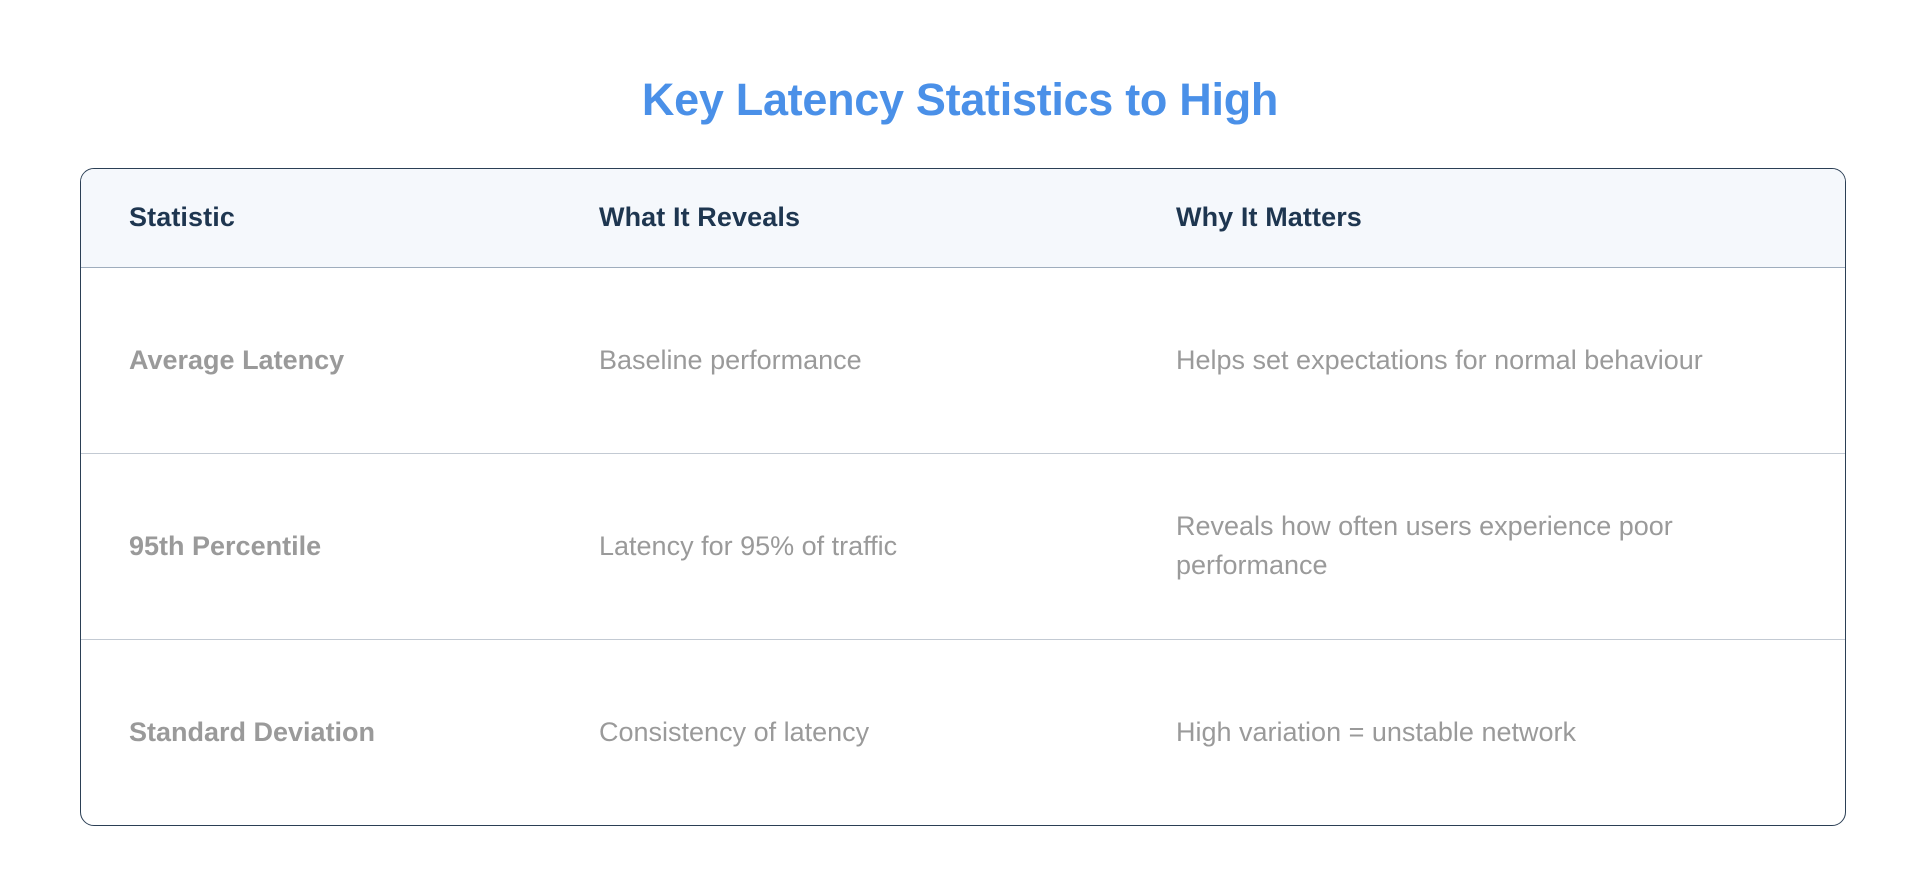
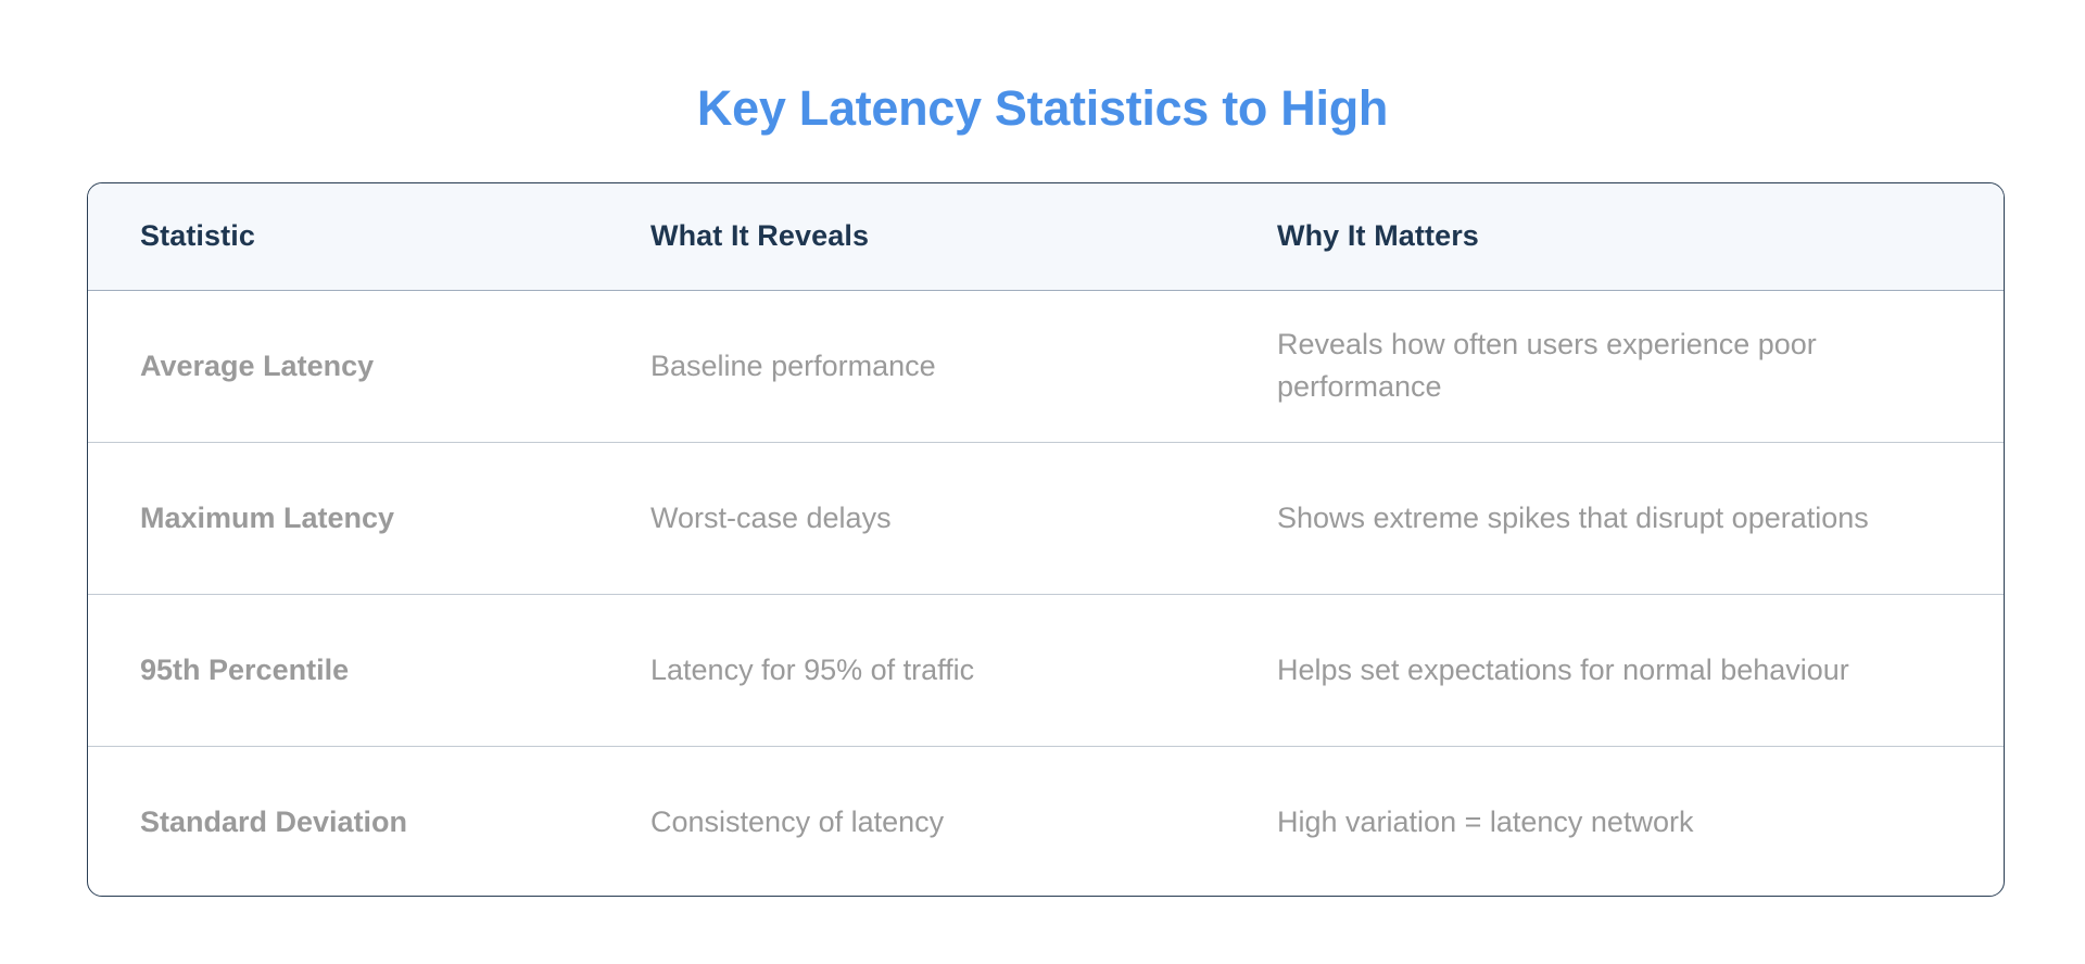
  Key Latency Statistics to High
  Statistic	What It Reveals	Why It Matters
- Average Latency	Baseline performance	Helps set expectations for normal behaviour
+ Average Latency	Baseline performance	Reveals how often users experience poor performance
+ Maximum Latency	Worst-case delays	Shows extreme spikes that disrupt operations
- 95th Percentile	Latency for 95% of traffic	Reveals how often users experience poor performance
+ 95th Percentile	Latency for 95% of traffic	Helps set expectations for normal behaviour
- Standard Deviation	Consistency of latency	High variation = unstable network
+ Standard Deviation	Consistency of latency	High variation = latency network
